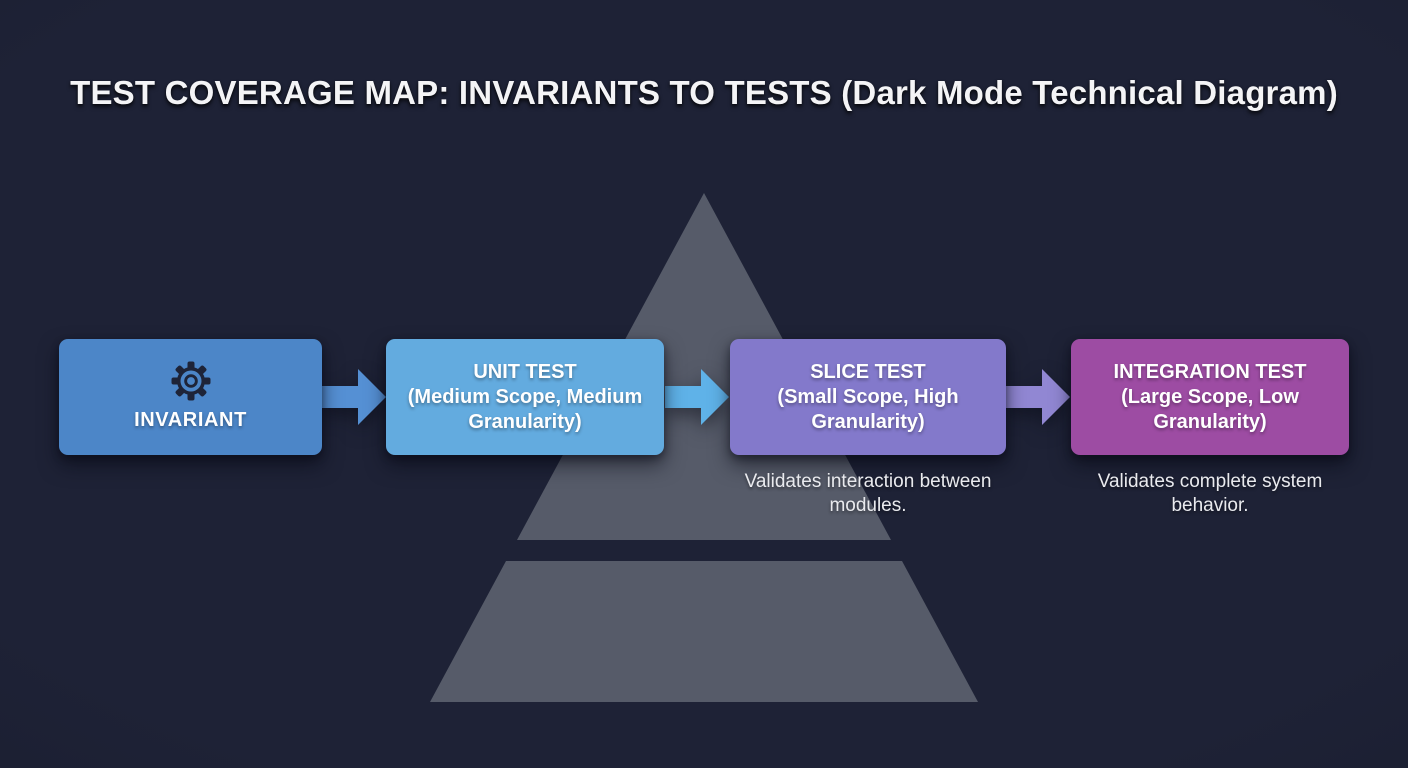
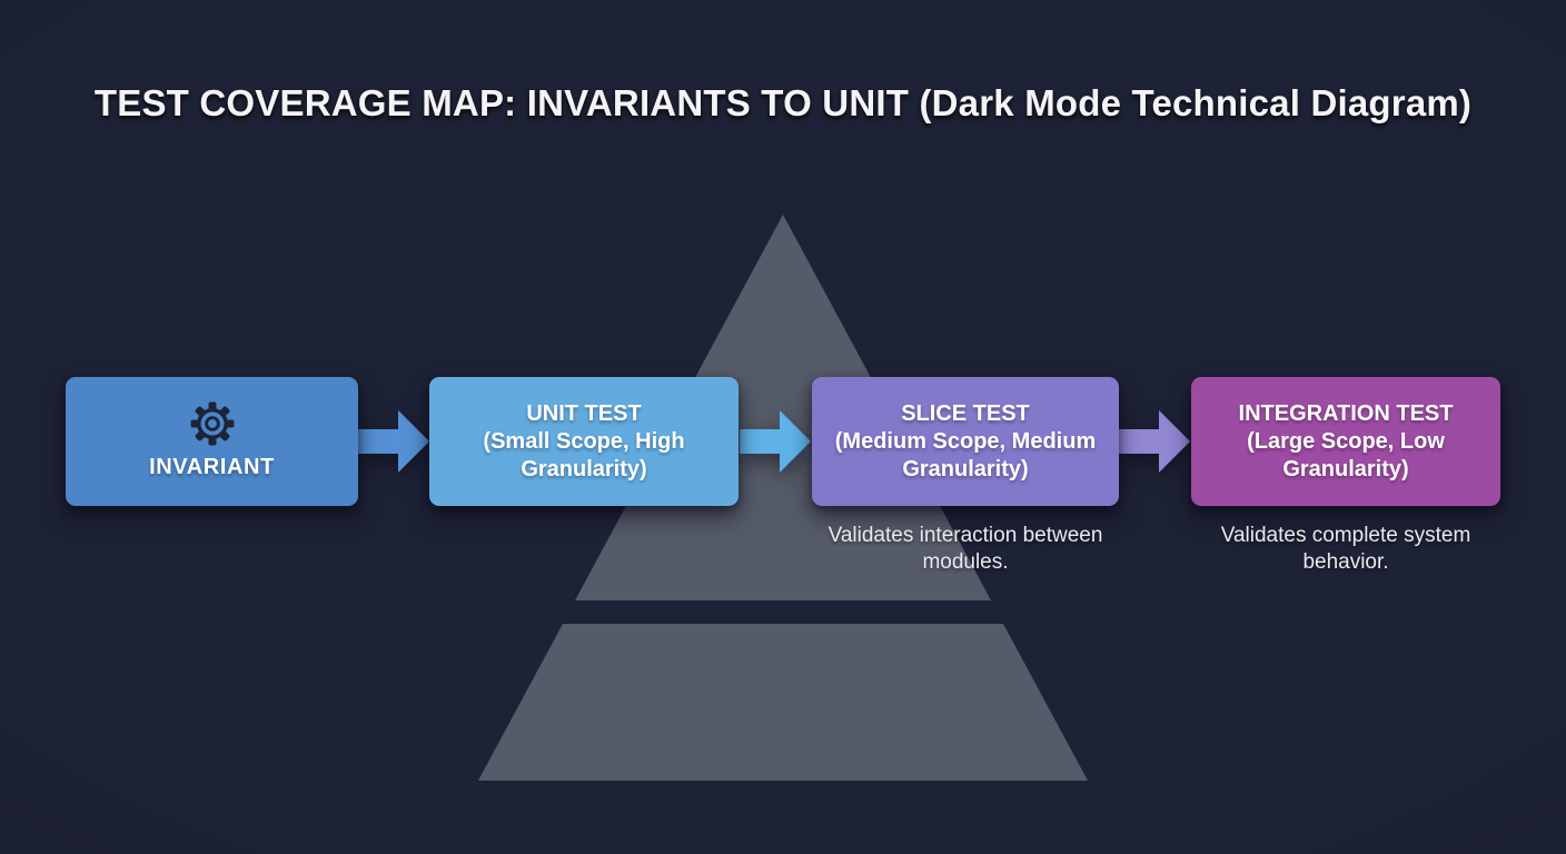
- TEST COVERAGE MAP: INVARIANTS TO TESTS (Dark Mode Technical Diagram)
+ TEST COVERAGE MAP: INVARIANTS TO UNIT (Dark Mode Technical Diagram)
  INVARIANT
  UNIT TEST
- (Medium Scope, Medium Granularity)
+ (Small Scope, High Granularity)
  SLICE TEST
- (Small Scope, High Granularity)
+ (Medium Scope, Medium Granularity)
  INTEGRATION TEST
  (Large Scope, Low Granularity)
  Validates interaction between modules.
  Validates complete system behavior.
